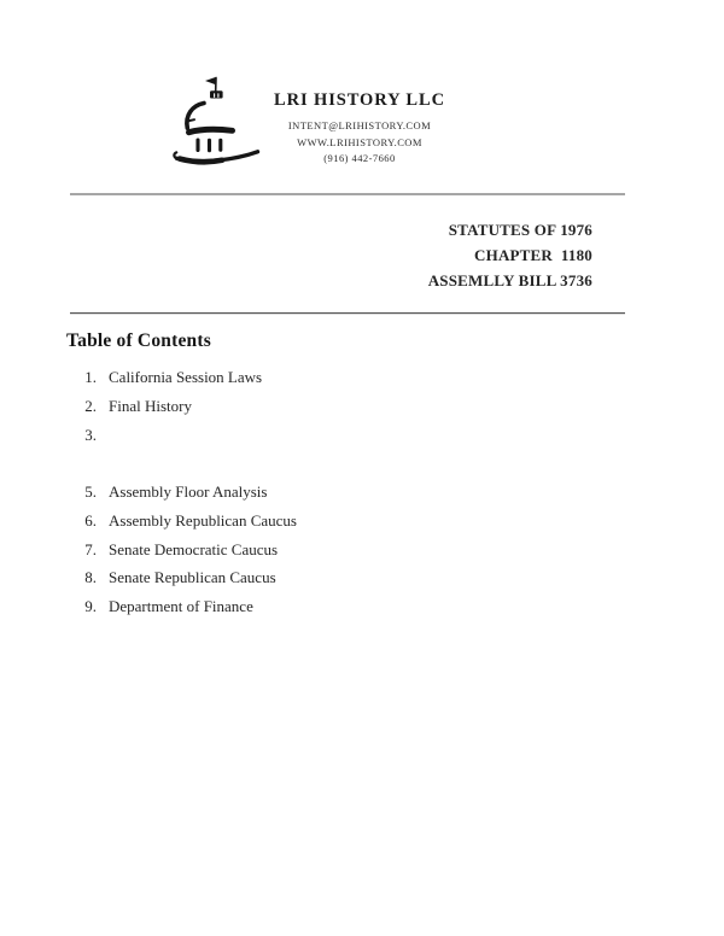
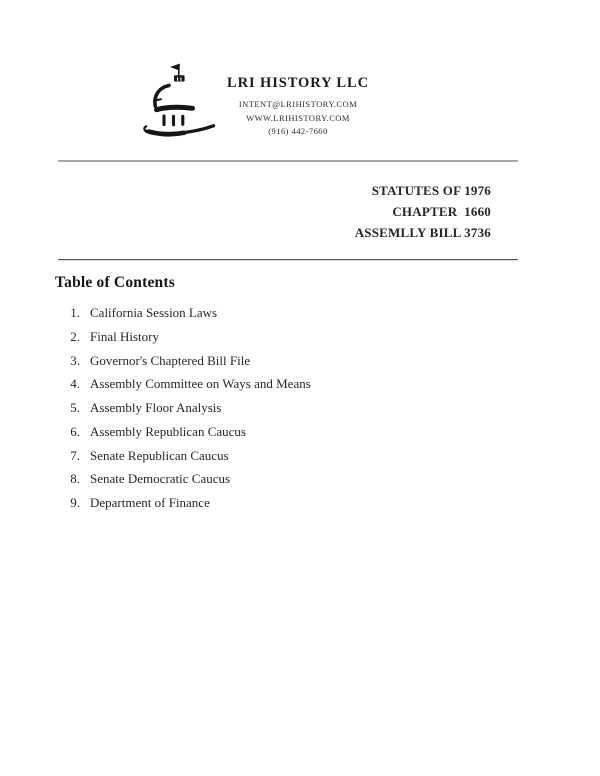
  LRI HISTORY LLC
  INTENT@LRIHISTORY.COM
  WWW.LRIHISTORY.COM
  (916) 442-7660
  STATUTES OF 1976
- CHAPTER 1180
+ CHAPTER 1660
  ASSEMLLY BILL 3736
  Table of Contents
  1.
  California Session Laws
  2.
  Final History
  3.
+ Governor's Chaptered Bill File
+ 4.
+ Assembly Committee on Ways and Means
  5.
  Assembly Floor Analysis
  6.
  Assembly Republican Caucus
  7.
- Senate Democratic Caucus
+ Senate Republican Caucus
  8.
- Senate Republican Caucus
+ Senate Democratic Caucus
  9.
  Department of Finance
